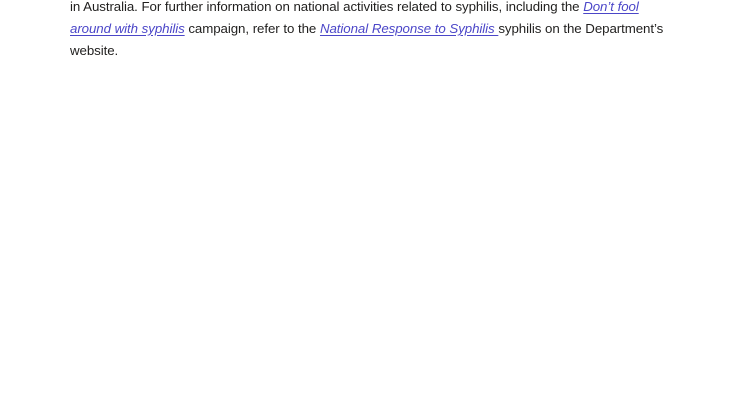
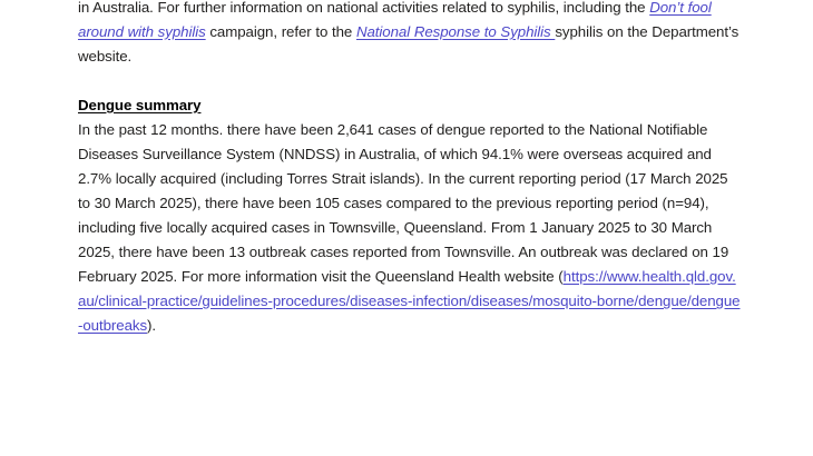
  in Australia. For further information on national activities related to syphilis, including the Don’t fool around with syphilis campaign, refer to the National Response to Syphilis syphilis on the Department’s website.
+ Dengue summary
+ In the past 12 months. there have been 2,641 cases of dengue reported to the National Notifiable Diseases Surveillance System (NNDSS) in Australia, of which 94.1% were overseas acquired and 2.7% locally acquired (including Torres Strait islands). In the current reporting period (17 March 2025 to 30 March 2025), there have been 105 cases compared to the previous reporting period (n=94), including five locally acquired cases in Townsville, Queensland. From 1 January 2025 to 30 March 2025, there have been 13 outbreak cases reported from Townsville. An outbreak was declared on 19 February 2025. For more information visit the Queensland Health website (https://www.health.qld.gov.au/clinical-practice/guidelines-procedures/diseases-infection/diseases/mosquito-borne/dengue/dengue-outbreaks).
